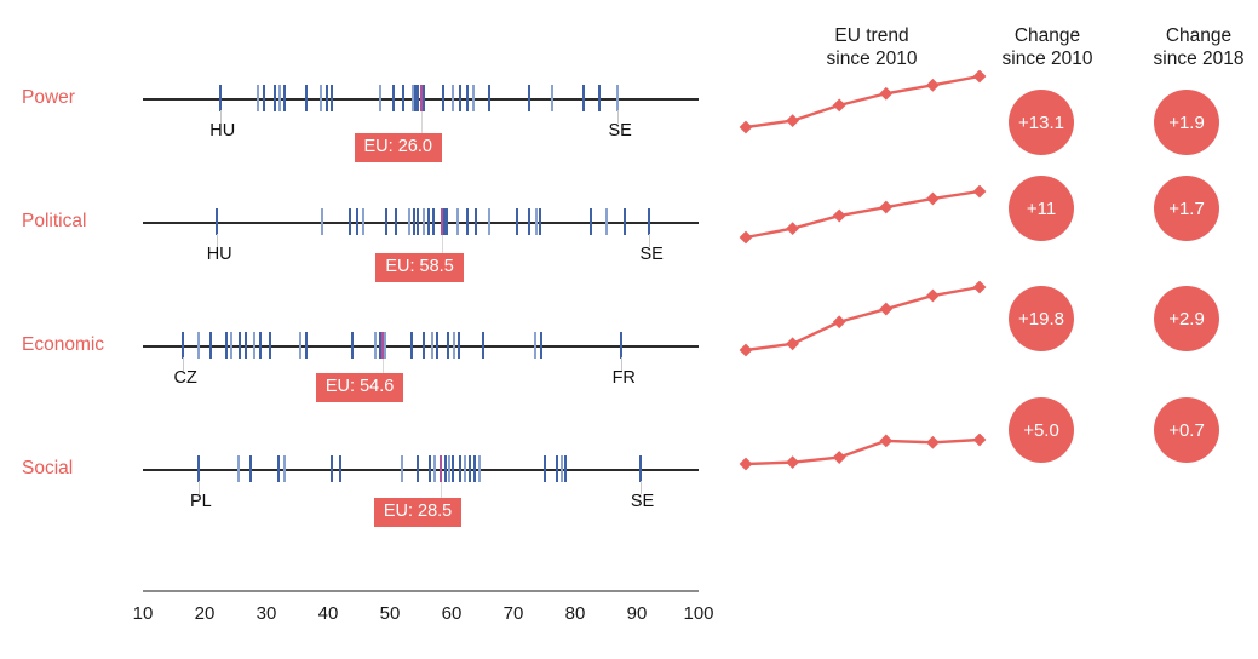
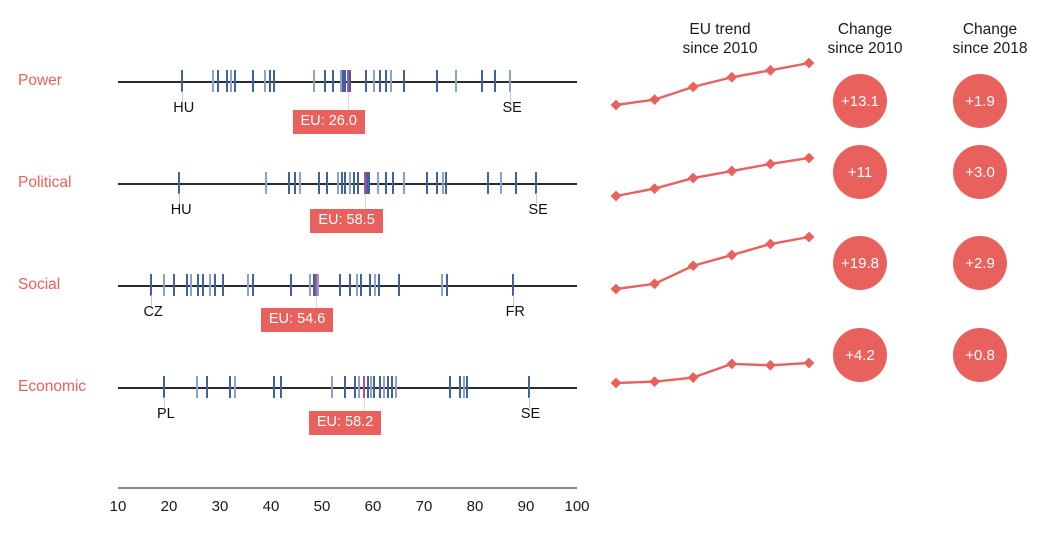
  EU trend
  since 2010
  Change
  since 2010
  Change
  since 2018
  Power
  HU
  SE
  EU: 26.0
  +13.1
  +1.9
  Political
  HU
  SE
  EU: 58.5
  +11
- +1.7
+ +3.0
- Economic
+ Social
  CZ
  FR
  EU: 54.6
  +19.8
  +2.9
- Social
+ Economic
  PL
  SE
- EU: 28.5
+ EU: 58.2
- +5.0
+ +4.2
- +0.7
+ +0.8
  10
  20
  30
  40
  50
  60
  70
  80
  90
  100
